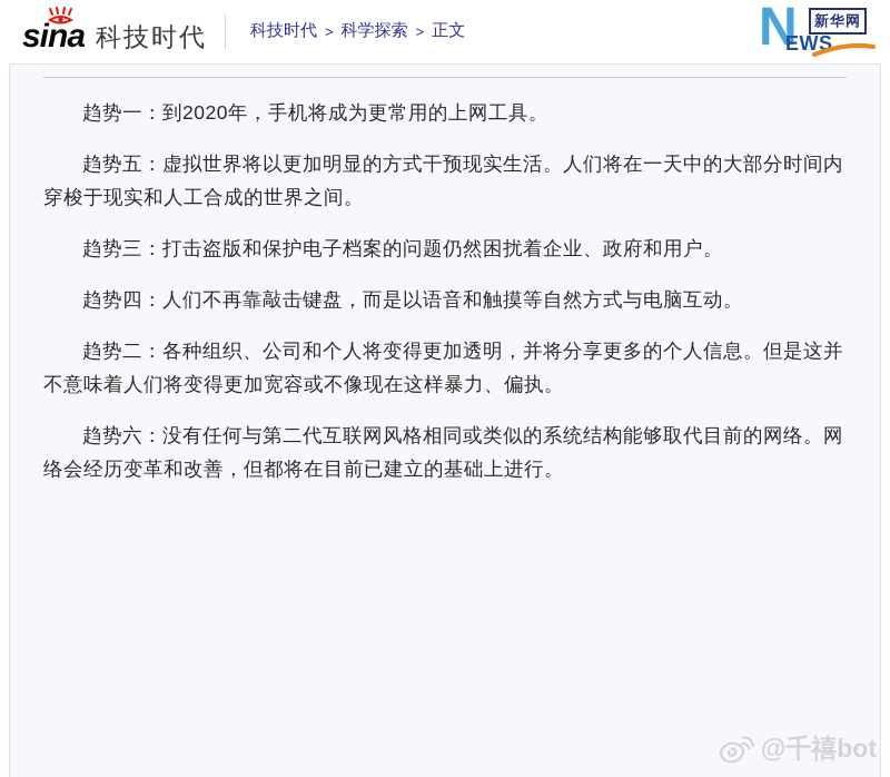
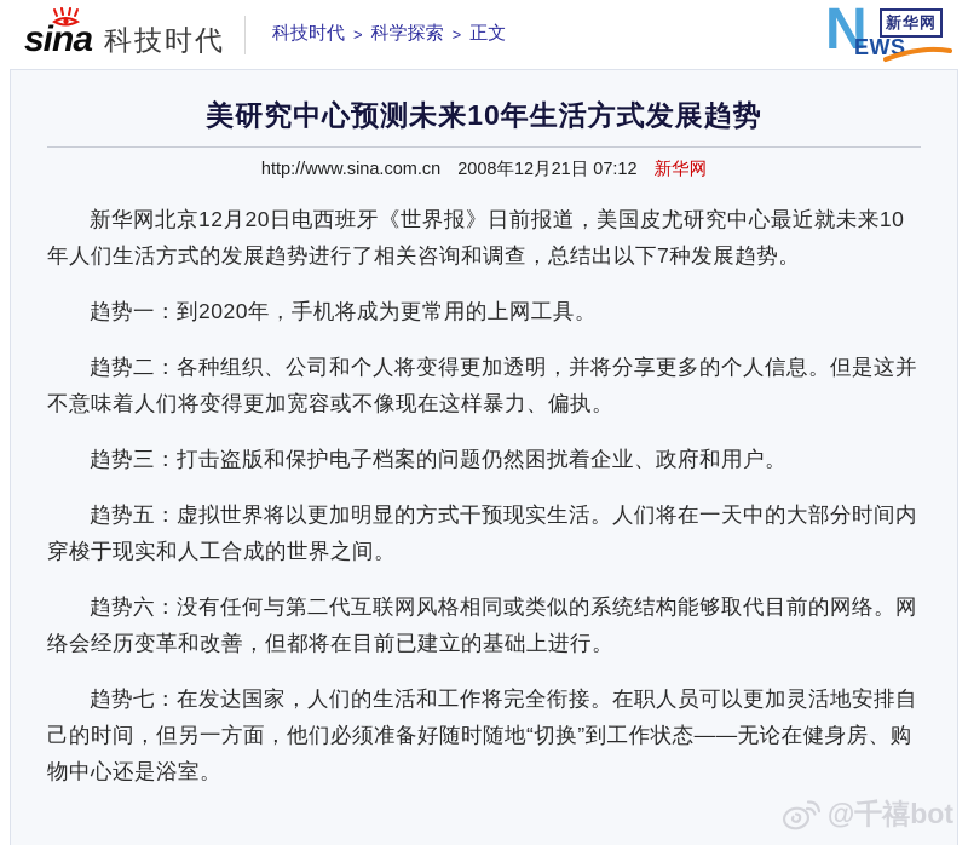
  sina
  科技时代
  科技时代
  >
  科学探索
  >
  正文
  N
  EWS
  新华网
+ 美研究中心预测未来10年生活方式发展趋势
+ http://www.sina.com.cn 2008年12月21日 07:12 新华网
+ 新华网北京12月20日电西班牙《世界报》日前报道，美国皮尤研究中心最近就未来10年人们生活方式的发展趋势进行了相关咨询和调查，总结出以下7种发展趋势。
  趋势一：到2020年，手机将成为更常用的上网工具。
- 趋势五：虚拟世界将以更加明显的方式干预现实生活。人们将在一天中的大部分时间内穿梭于现实和人工合成的世界之间。
+ 趋势二：各种组织、公司和个人将变得更加透明，并将分享更多的个人信息。但是这并不意味着人们将变得更加宽容或不像现在这样暴力、偏执。
  趋势三：打击盗版和保护电子档案的问题仍然困扰着企业、政府和用户。
- 趋势四：人们不再靠敲击键盘，而是以语音和触摸等自然方式与电脑互动。
- 趋势二：各种组织、公司和个人将变得更加透明，并将分享更多的个人信息。但是这并不意味着人们将变得更加宽容或不像现在这样暴力、偏执。
+ 趋势五：虚拟世界将以更加明显的方式干预现实生活。人们将在一天中的大部分时间内穿梭于现实和人工合成的世界之间。
  趋势六：没有任何与第二代互联网风格相同或类似的系统结构能够取代目前的网络。网络会经历变革和改善，但都将在目前已建立的基础上进行。
+ 趋势七：在发达国家，人们的生活和工作将完全衔接。在职人员可以更加灵活地安排自己的时间，但另一方面，他们必须准备好随时随地“切换”到工作状态——无论在健身房、购物中心还是浴室。
  @千禧bot
